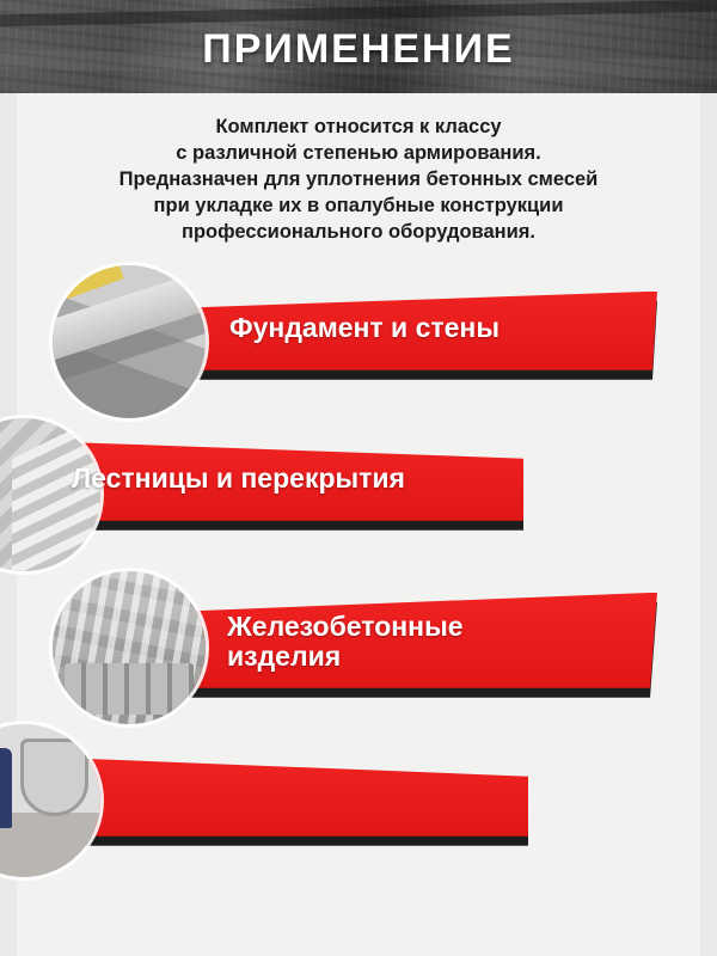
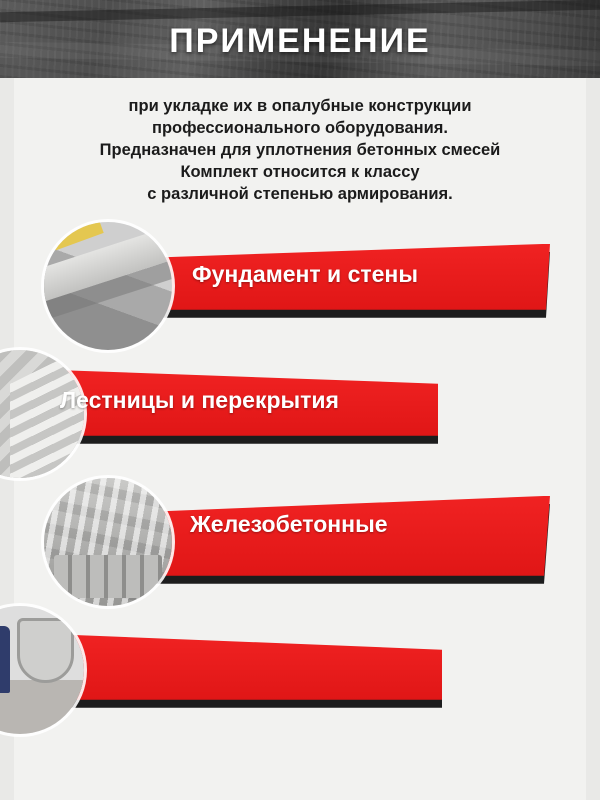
  ПРИМЕНЕНИЕ
- Комплект относится к классу
+ при укладке их в опалубные конструкции
- с различной степенью армирования.
+ профессионального оборудования.
  Предназначен для уплотнения бетонных смесей
- при укладке их в опалубные конструкции
+ Комплект относится к классу
- профессионального оборудования.
+ с различной степенью армирования.
  Фундамент и стены
  Лестницы и перекрытия
  Железобетонные
- изделия
